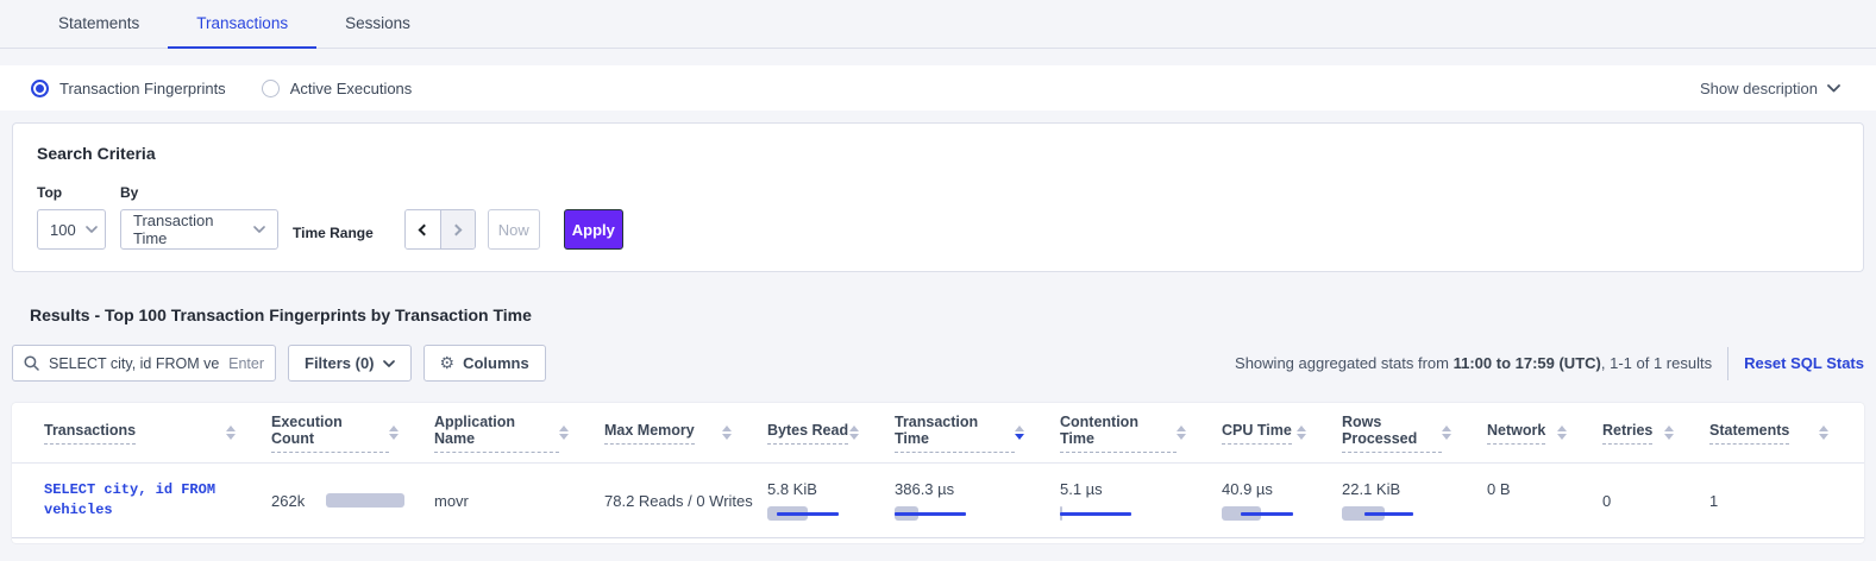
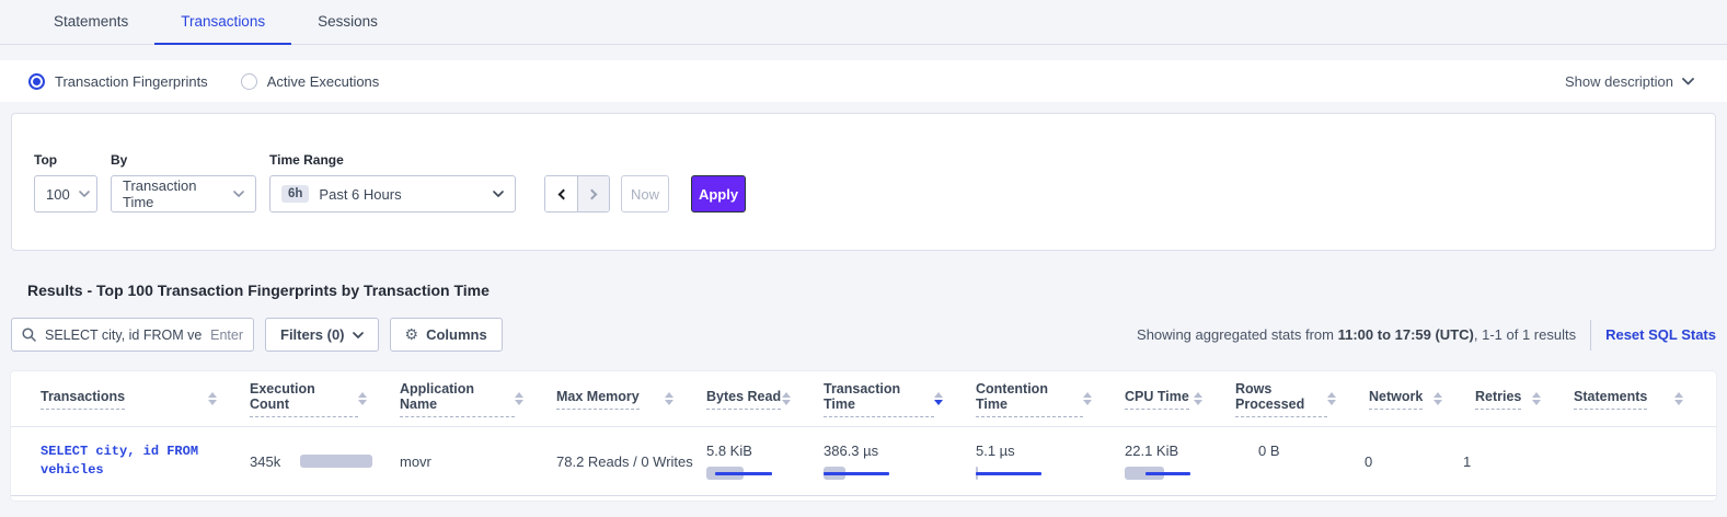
  Statements
  Transactions
  Sessions
  Transaction Fingerprints
  Active Executions
  Show description
- Search Criteria
  Top
  100
  By
  Transaction Time
  Time Range
+ 6h
+ Past 6 Hours
  Now
  Apply
  Results - Top 100 Transaction Fingerprints by Transaction Time
  SELECT city, id FROM ve
  Enter
  Filters (0)
  ⚙
  Columns
  Showing aggregated stats from 11:00 to 17:59 (UTC), 1-1 of 1 results
  Reset SQL Stats
  Transactions
  Execution Count
  Application Name
  Max Memory
  Bytes Read
  Transaction Time
  Contention Time
  CPU Time
  Rows Processed
  Network
  Retries
  Statements
  SELECT city, id FROM vehicles
- 262k
+ 345k
  movr
  78.2 Reads / 0 Writes
  5.8 KiB
  386.3 µs
  5.1 µs
- 40.9 µs
  22.1 KiB
  0 B
  0
  1
